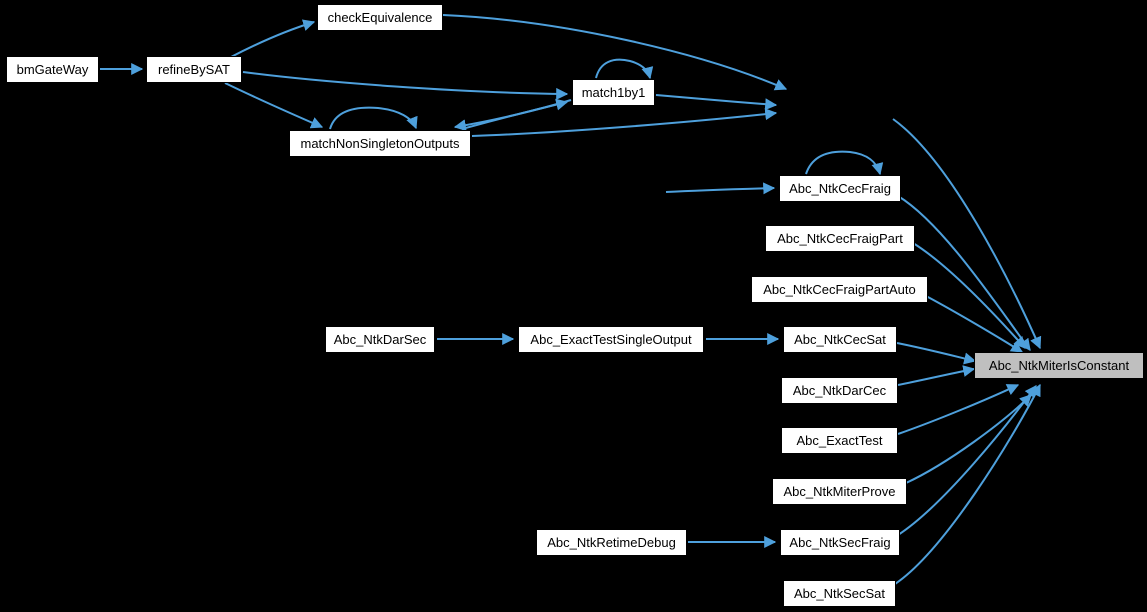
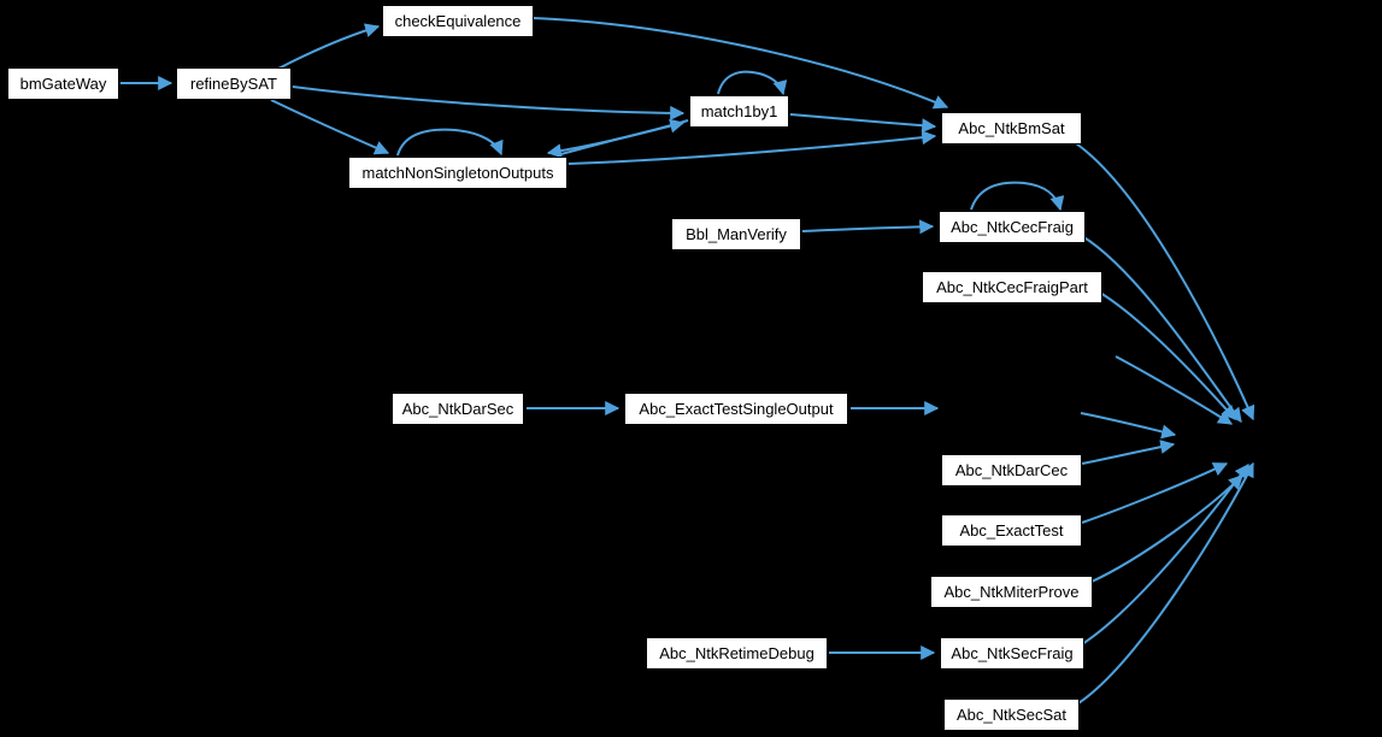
  bmGateWay
  refineBySAT
  checkEquivalence
  matchNonSingletonOutputs
  match1by1
+ Abc_NtkBmSat
+ Bbl_ManVerify
  Abc_NtkCecFraig
  Abc_NtkCecFraigPart
- Abc_NtkCecFraigPartAuto
  Abc_NtkDarSec
  Abc_ExactTestSingleOutput
- Abc_NtkCecSat
- Abc_NtkMiterIsConstant
  Abc_NtkDarCec
  Abc_ExactTest
  Abc_NtkMiterProve
  Abc_NtkRetimeDebug
  Abc_NtkSecFraig
  Abc_NtkSecSat
